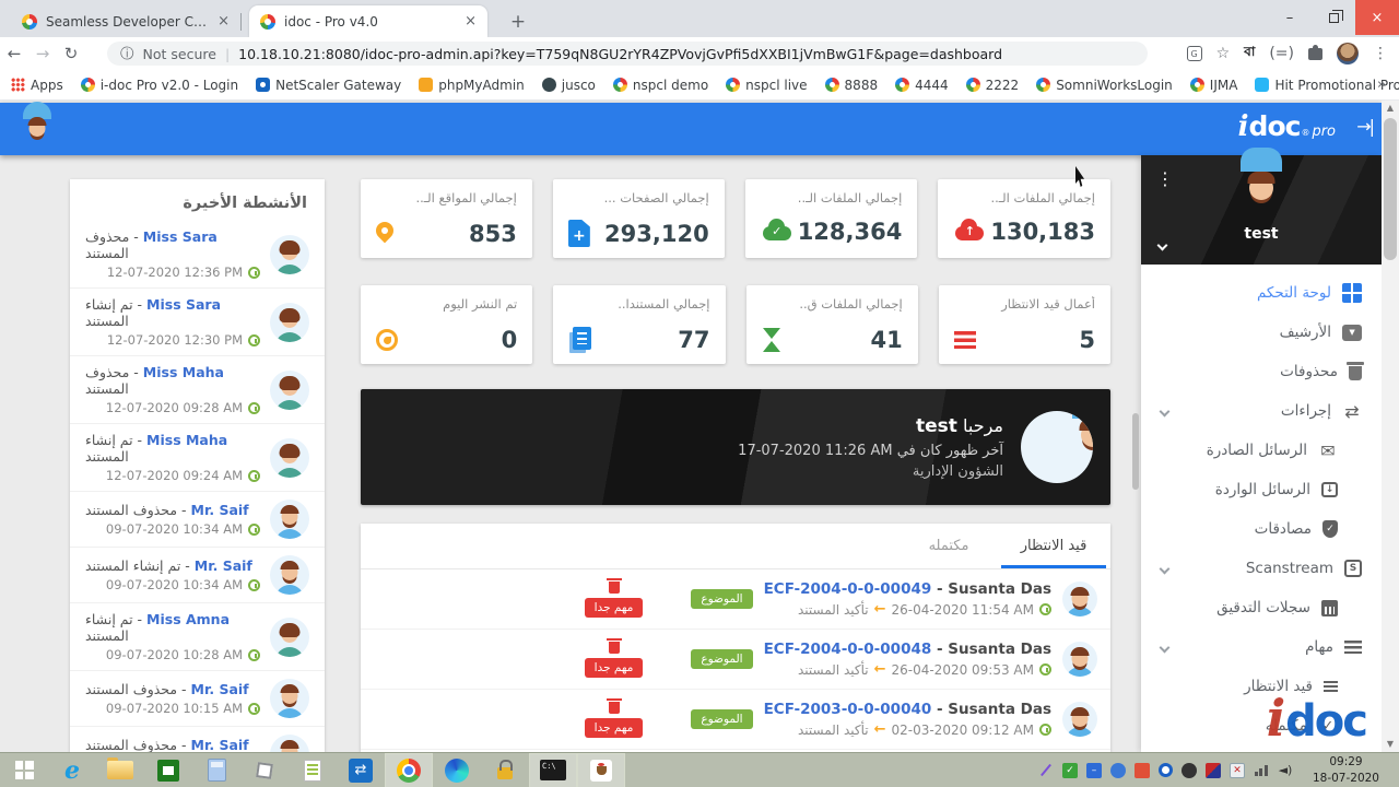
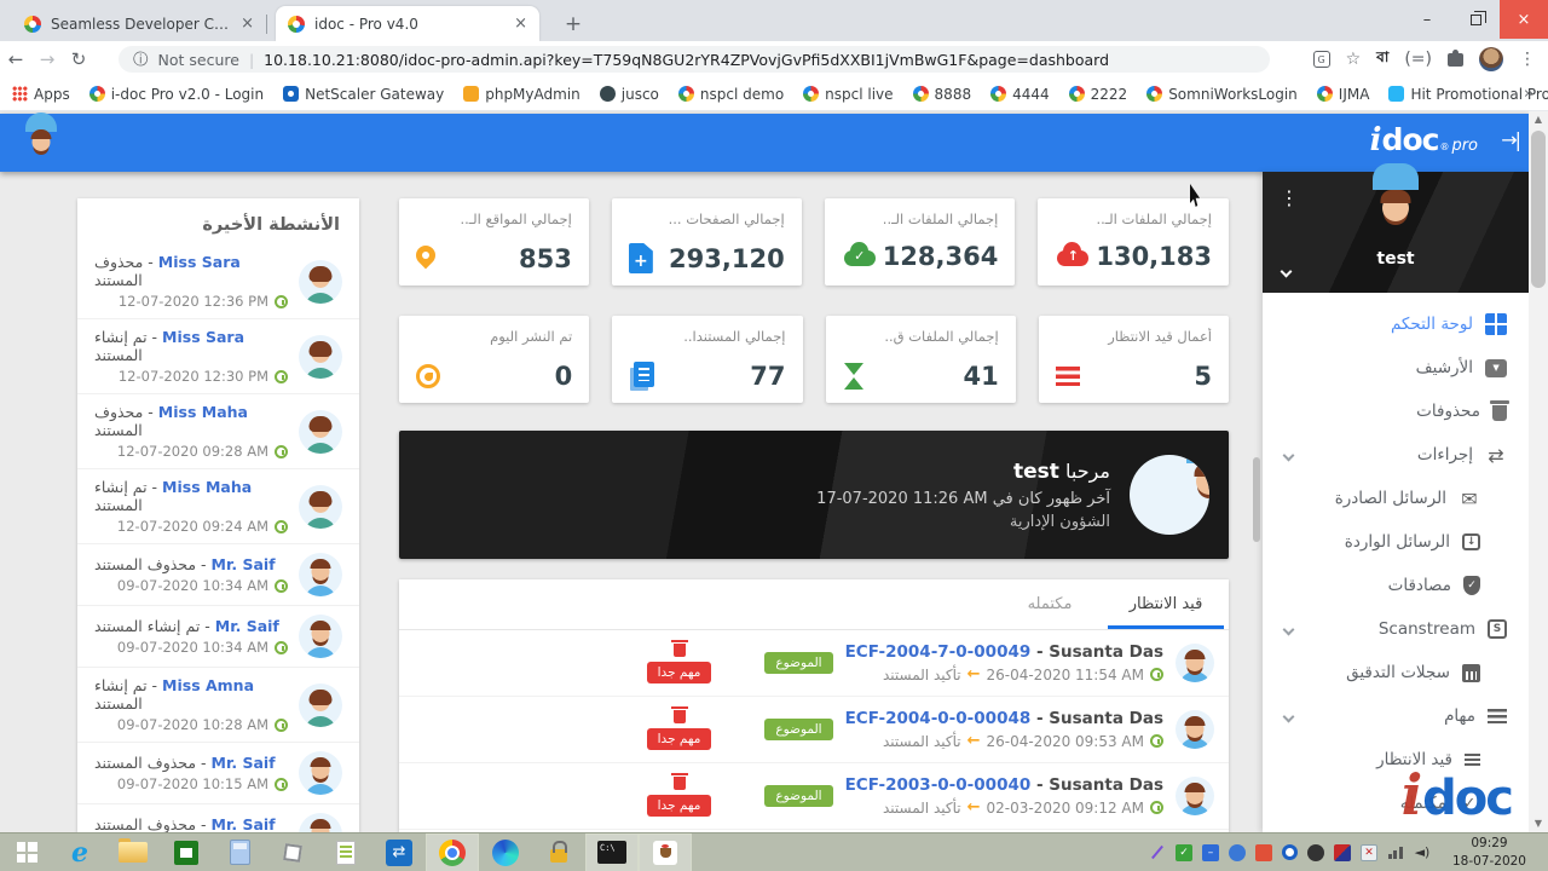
  Seamless Developer Con
  ×
  idoc - Pro v4.0
  ×
  +
  –
  ×
  ←
  →
  ↻
  ⓘ
  Not secure
  |
  10.18.10.21:8080/idoc-pro-admin.api?key=T759qN8GU2rYR4ZPVovjGvPfi5dXXBI1jVmBwG1F&page=dashboard
  G
  ☆
  বা
  (=)
  ⋮
  Apps
  i-doc Pro v2.0 - Login
  NetScaler Gateway
  phpMyAdmin
  jusco
  nspcl demo
  nspcl live
  8888
  4444
  2222
  SomniWorksLogin
  IJMA
  Hit Promotional Pro
  »
  ▲
  ▼
  i
  doc
  ®
  pro
  →|
  ⋮
  test
  لوحة التحكم
  الأرشيف
  محذوفات
  إجراءات
  الرسائل الصادرة
  الرسائل الواردة
  مصادقات
  Scanstream
  سجلات التدقيق
  مهام
  قيد الانتظار
  مكتمله
  الأنشطة الأخيرة
  Miss Sara - محذوف المستند
  12-07-2020 12:36 PM
  Miss Sara - تم إنشاء المستند
  12-07-2020 12:30 PM
  Miss Maha - محذوف المستند
  12-07-2020 09:28 AM
  Miss Maha - تم إنشاء المستند
  12-07-2020 09:24 AM
  Mr. Saif - محذوف المستند
  09-07-2020 10:34 AM
  Mr. Saif - تم إنشاء المستند
  09-07-2020 10:34 AM
  Miss Amna - تم إنشاء المستند
  09-07-2020 10:28 AM
  Mr. Saif - محذوف المستند
  09-07-2020 10:15 AM
  Mr. Saif - محذوف المستند
  إجمالي الملفات الـ..
  130,183
  إجمالي الملفات الـ..
  128,364
  إجمالي الصفحات ...
  293,120
  إجمالي المواقع الـ..
  853
  أعمال قيد الانتظار
  5
  إجمالي الملفات ق..
  41
  إجمالي المستندا..
  77
  تم النشر اليوم
  0
  مرحبا test
  آخر ظهور كان في 17-07-2020 11:26 AM
  الشؤون الإدارية
  قيد الانتظار
  مكتمله
- ECF-2004-0-0-00049 - Susanta Das
+ ECF-2004-7-0-00049 - Susanta Das
  26-04-2020 11:54 AM
  ←
  تأكيد المستند
  مهم جدا
  الموضوع
  ECF-2004-0-0-00048 - Susanta Das
  26-04-2020 09:53 AM
  ←
  تأكيد المستند
  مهم جدا
  الموضوع
  ECF-2003-0-0-00040 - Susanta Das
  02-03-2020 09:12 AM
  ←
  تأكيد المستند
  مهم جدا
  الموضوع
  i
  doc
  e
  ⇄
  C:\
  ✓
  –
  ✕
  ◄)
  09:29
  18-07-2020
